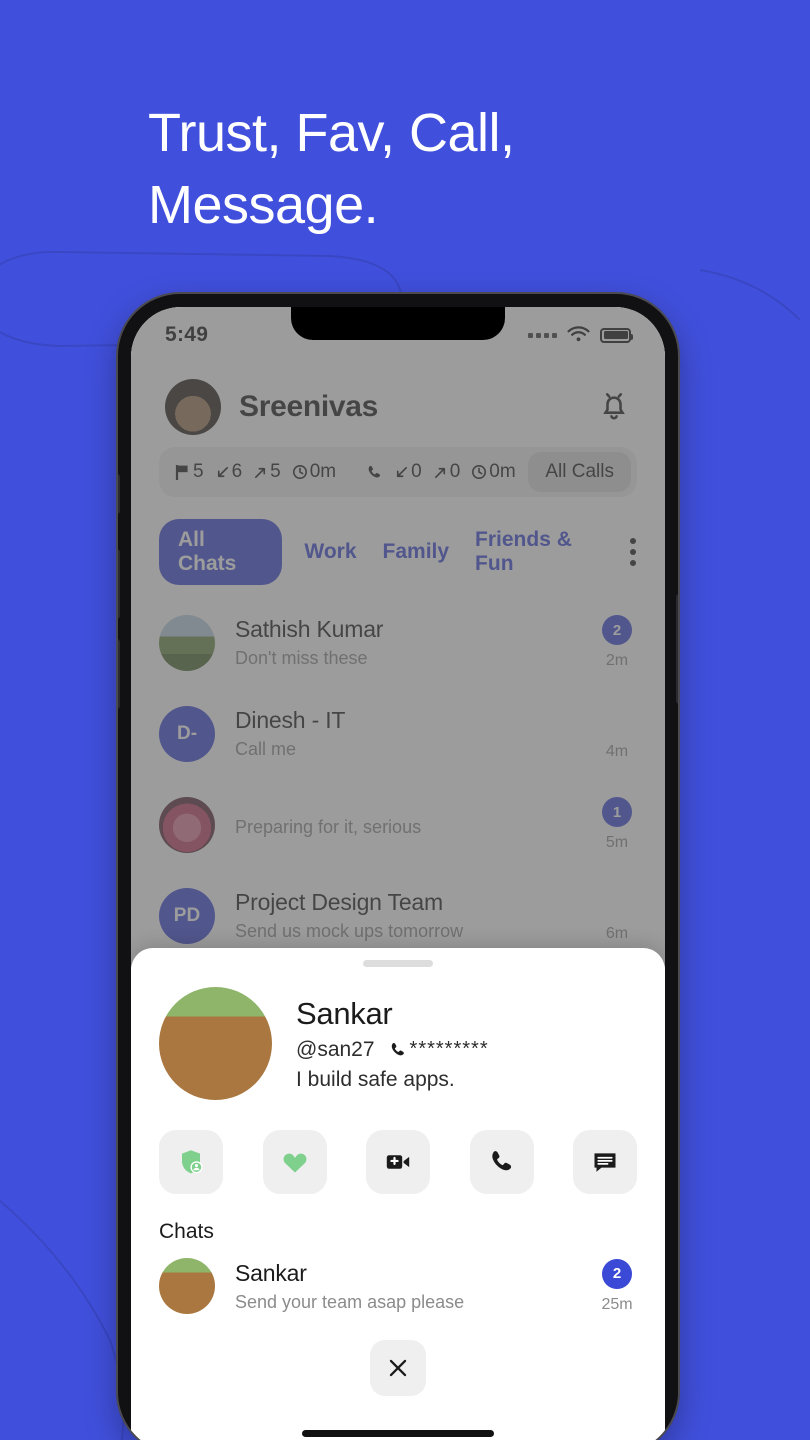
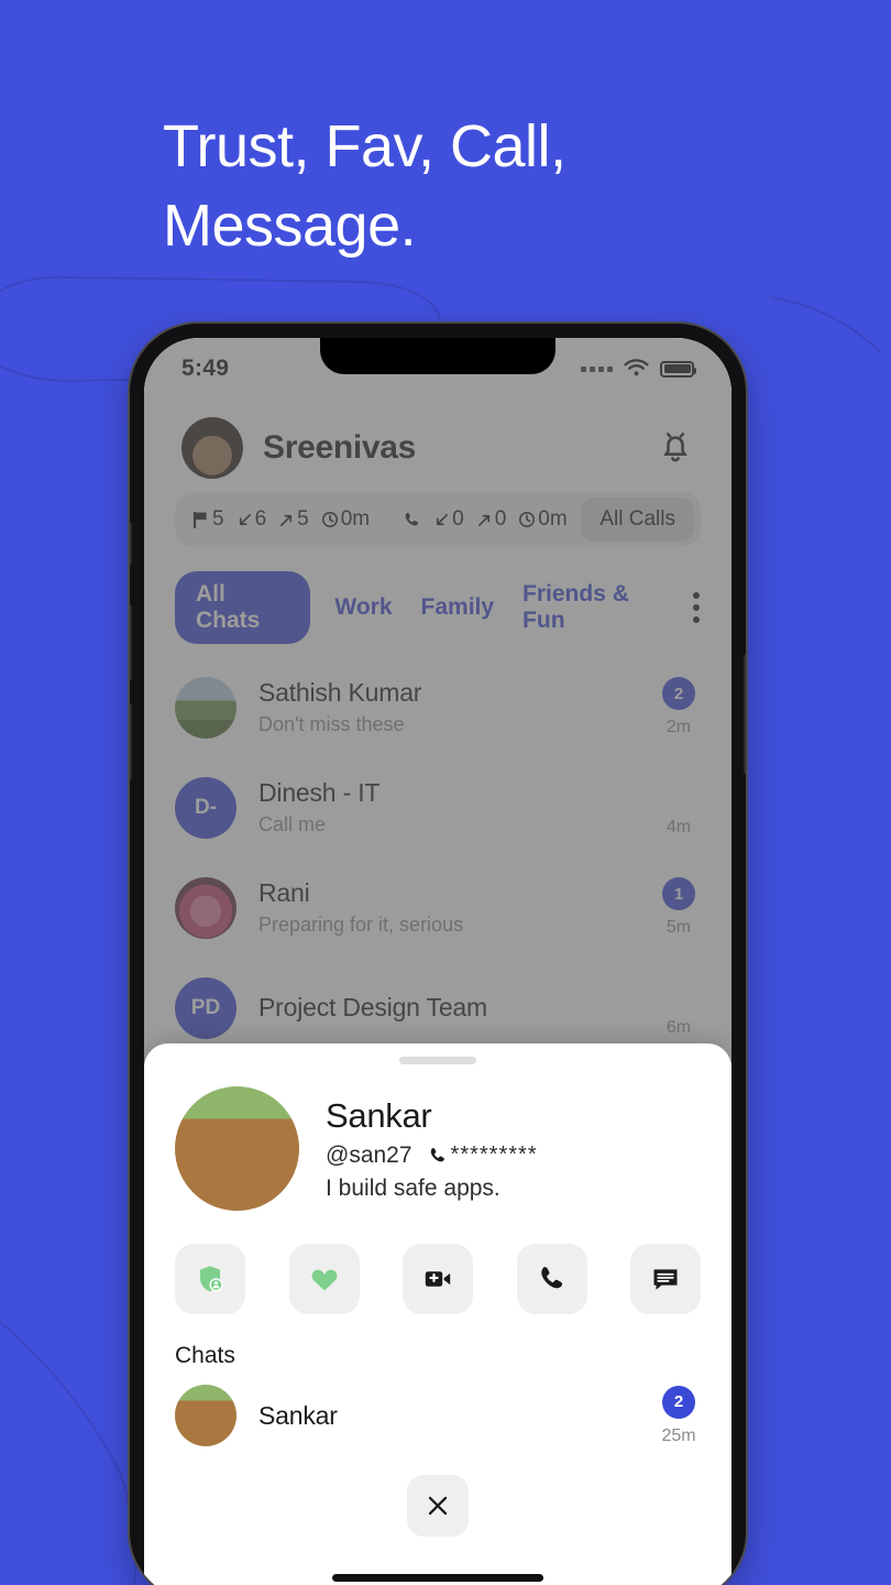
  Trust, Fav, Call,
  Message.
  5:49
  Sreenivas
  5
  6
  5
  0m
  0
  0
  0m
  All Calls
  All Chats
  Work
  Family
  Friends & Fun
  Sathish Kumar
  Don't miss these
  2
  2m
  D-
  Dinesh - IT
  Call me
  4m
+ Rani
  Preparing for it, serious
  1
  5m
  PD
  Project Design Team
- Send us mock ups tomorrow
  6m
  Sankar
  @san27
  *********
  I build safe apps.
  Chats
  Sankar
- Send your team asap please
  2
  25m
